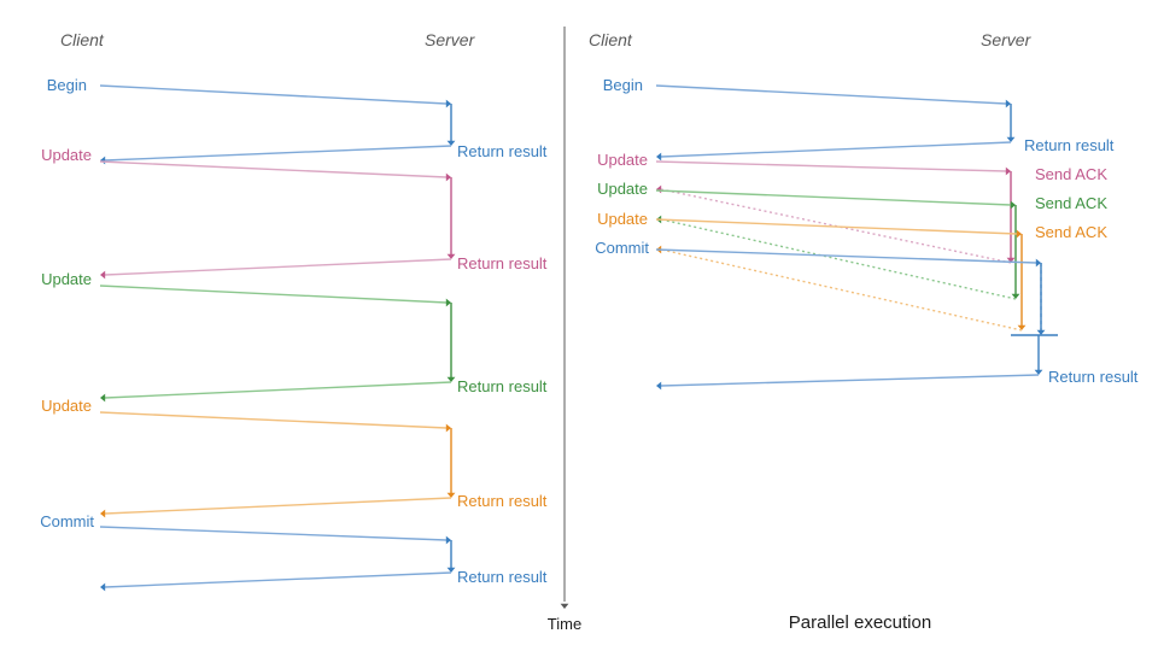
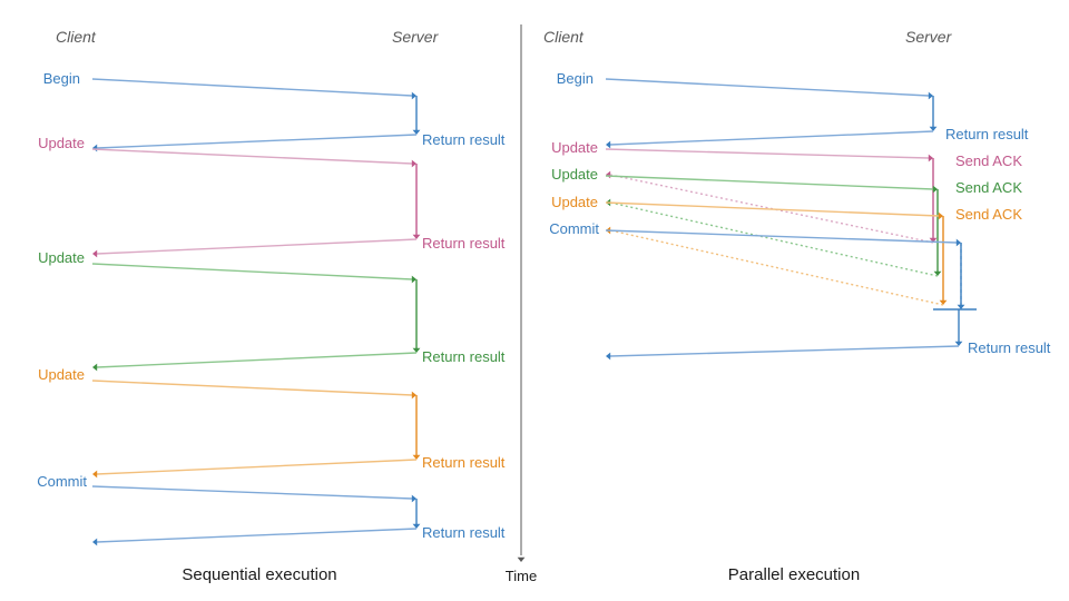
  Time
  Client
  Server
  Begin
  Return result
  Update
  Return result
  Update
  Return result
  Update
  Return result
  Commit
  Return result
+ Sequential execution
  Client
  Server
  Begin
  Return result
  Update
  Send ACK
  Update
  Send ACK
  Update
  Send ACK
  Commit
  Return result
  Parallel execution
